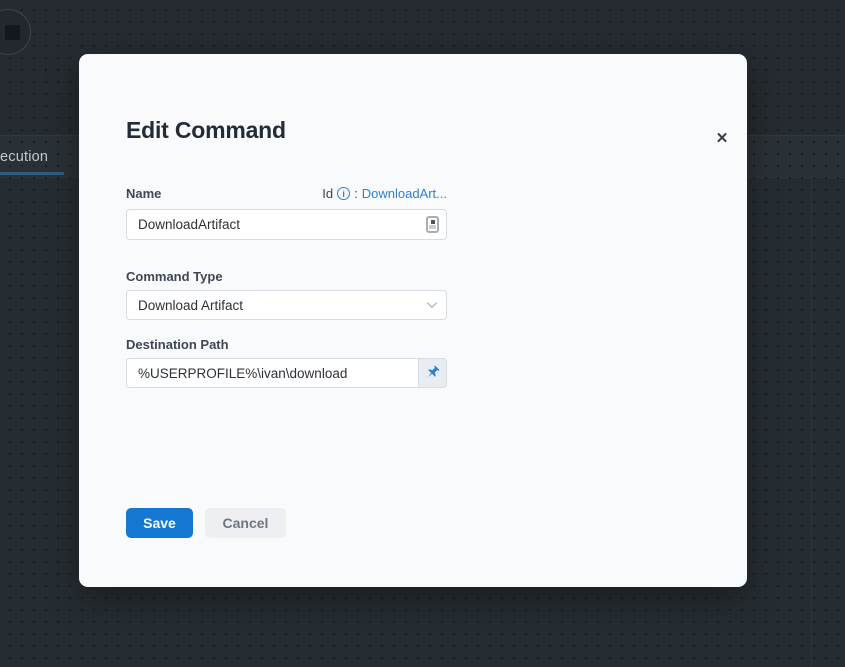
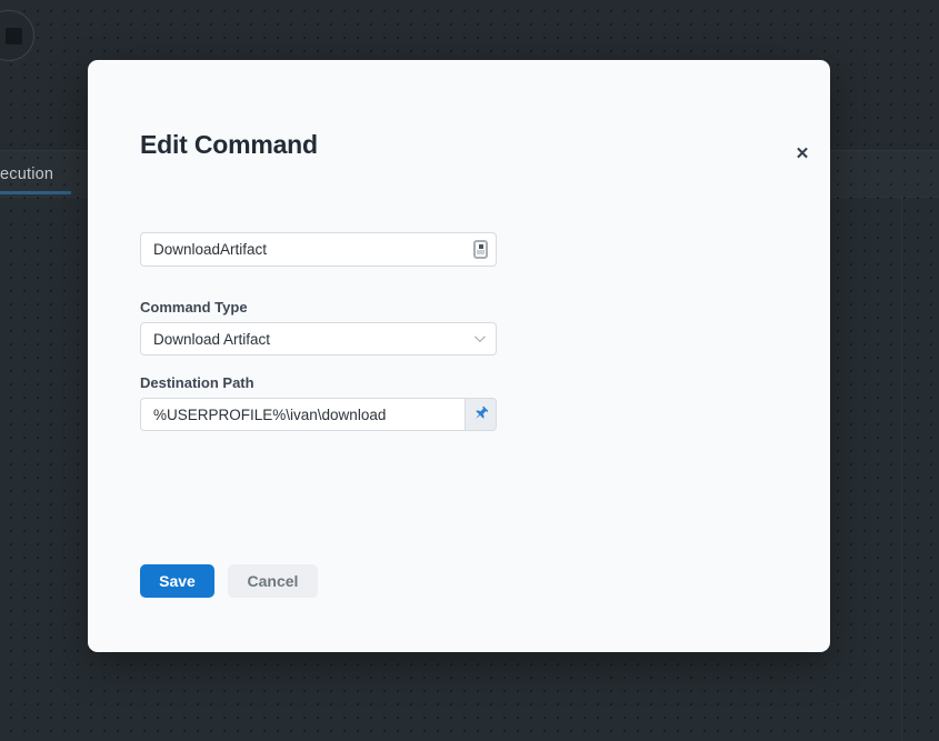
  ecution
  ✕
  Edit Command
- Name
- Id
- i
- :
- DownloadArt...
  DownloadArtifact
  Command Type
  Download Artifact
  Destination Path
  %USERPROFILE%\ivan\download
  Save
  Cancel
